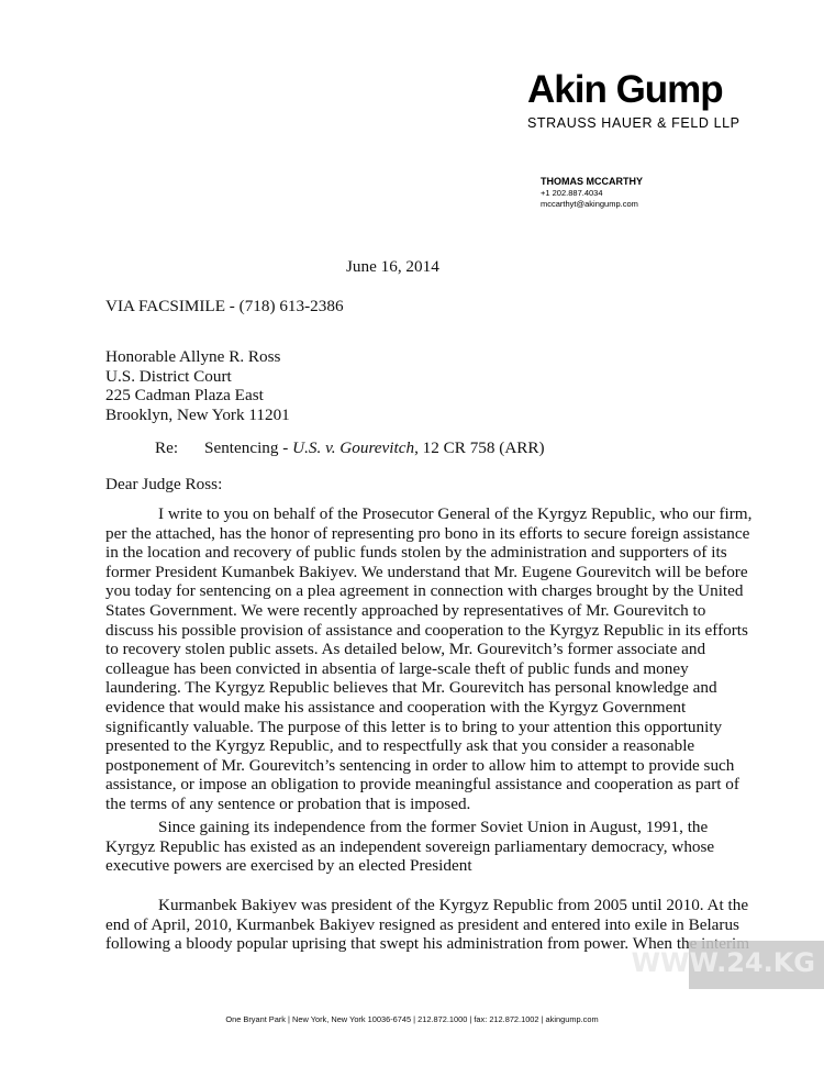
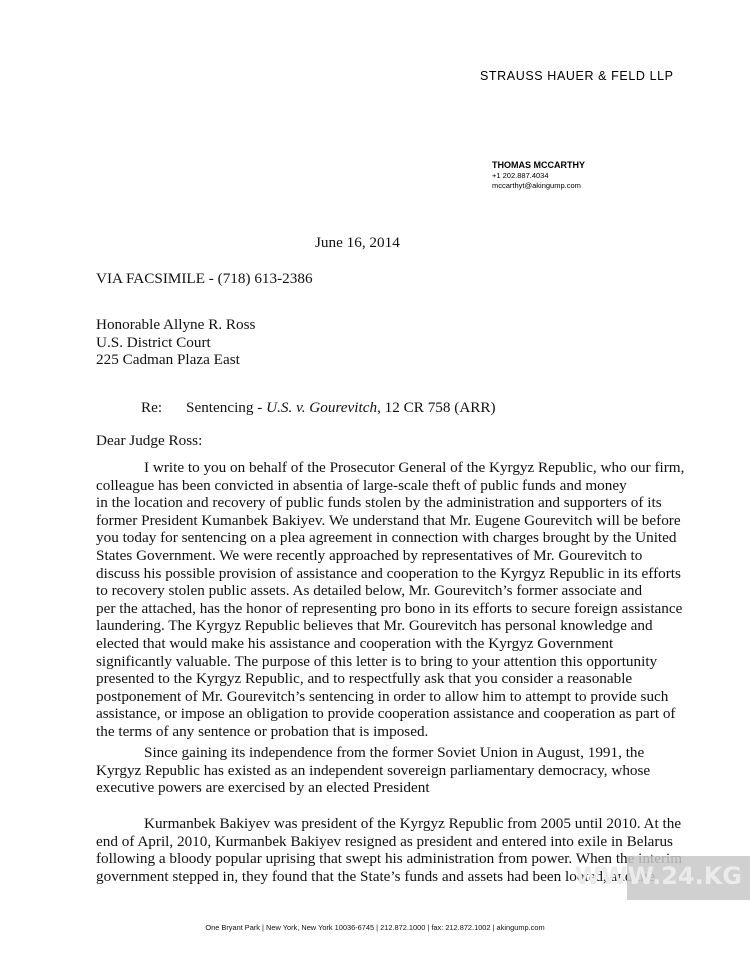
- Akin Gump
  STRAUSS HAUER & FELD LLP
  THOMAS MCCARTHY
  +1 202.887.4034
  mccarthyt@akingump.com
  June 16, 2014
  VIA FACSIMILE - (718) 613-2386
  Honorable Allyne R. Ross
  U.S. District Court
  225 Cadman Plaza East
- Brooklyn, New York 11201
  Re:
  Sentencing - U.S. v. Gourevitch, 12 CR 758 (ARR)
  Dear Judge Ross:
  I write to you on behalf of the Prosecutor General of the Kyrgyz Republic, who our firm,
- per the attached, has the honor of representing pro bono in its efforts to secure foreign assistance
+ colleague has been convicted in absentia of large-scale theft of public funds and money
  in the location and recovery of public funds stolen by the administration and supporters of its
  former President Kumanbek Bakiyev. We understand that Mr. Eugene Gourevitch will be before
  you today for sentencing on a plea agreement in connection with charges brought by the United
  States Government. We were recently approached by representatives of Mr. Gourevitch to
  discuss his possible provision of assistance and cooperation to the Kyrgyz Republic in its efforts
  to recovery stolen public assets. As detailed below, Mr. Gourevitch’s former associate and
- colleague has been convicted in absentia of large-scale theft of public funds and money
+ per the attached, has the honor of representing pro bono in its efforts to secure foreign assistance
  laundering. The Kyrgyz Republic believes that Mr. Gourevitch has personal knowledge and
- evidence that would make his assistance and cooperation with the Kyrgyz Government
+ elected that would make his assistance and cooperation with the Kyrgyz Government
  significantly valuable. The purpose of this letter is to bring to your attention this opportunity
  presented to the Kyrgyz Republic, and to respectfully ask that you consider a reasonable
  postponement of Mr. Gourevitch’s sentencing in order to allow him to attempt to provide such
- assistance, or impose an obligation to provide meaningful assistance and cooperation as part of
+ assistance, or impose an obligation to provide cooperation assistance and cooperation as part of
  the terms of any sentence or probation that is imposed.
  Since gaining its independence from the former Soviet Union in August, 1991, the
  Kyrgyz Republic has existed as an independent sovereign parliamentary democracy, whose
  executive powers are exercised by an elected President
  Kurmanbek Bakiyev was president of the Kyrgyz Republic from 2005 until 2010. At the
  end of April, 2010, Kurmanbek Bakiyev resigned as president and entered into exile in Belarus
  following a bloody popular uprising that swept his administration from power. When the int
+ government stepped in, they found that the State’s funds and assets had been looted, and the
  WWW.24.KG
  One Bryant Park | New York, New York 10036-6745 | 212.872.1000 | fax: 212.872.1002 | akingump.com
